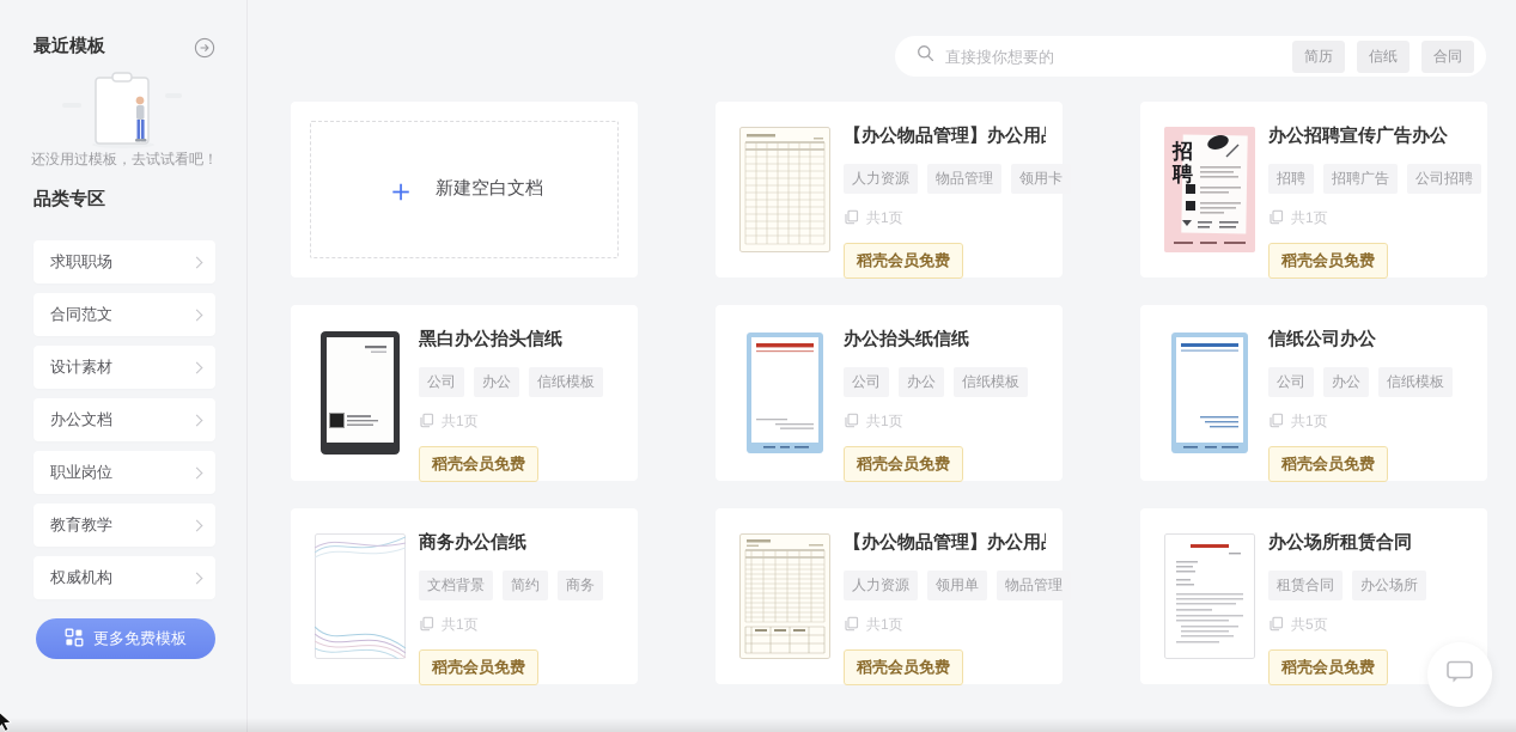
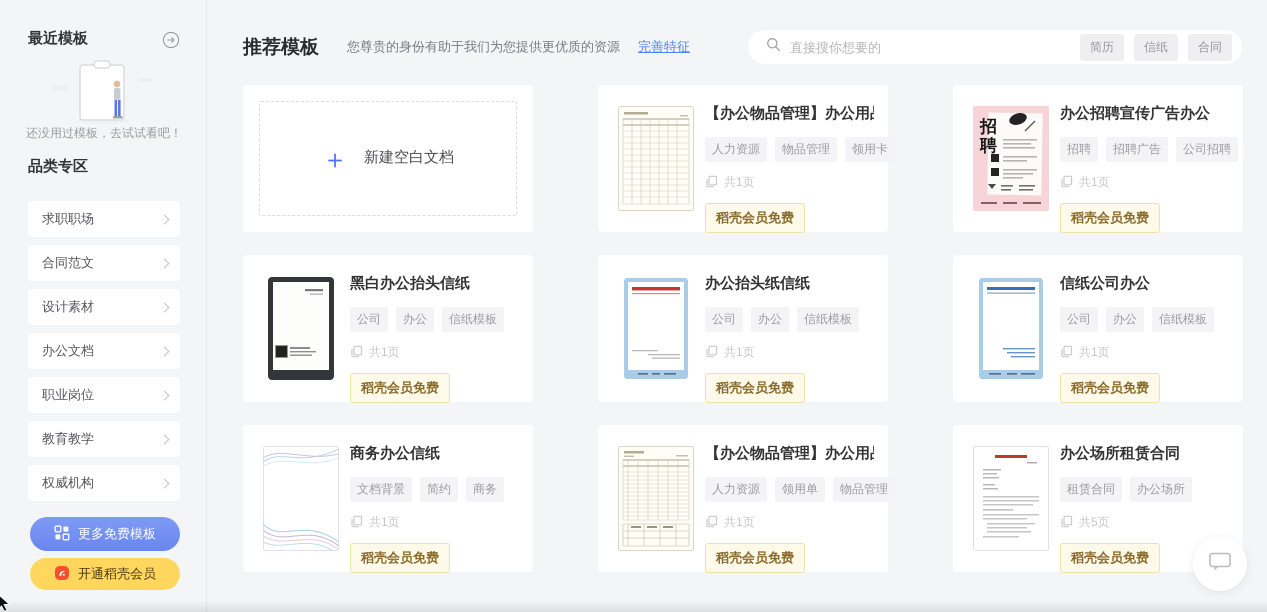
  最近模板
  还没用过模板，去试试看吧！
  品类专区
  求职职场
  合同范文
  设计素材
  办公文档
  职业岗位
  教育教学
  权威机构
  更多免费模板
+ 开通稻壳会员
+ 推荐模板
+ 您尊贵的身份有助于我们为您提供更优质的资源
+ 完善特征
  直接搜你想要的
  简历
  信纸
  合同
  ＋
  新建空白文档
  【办公物品管理】办公用
  人力资源
  物品管理
  领用卡
  共1页
  稻壳会员免费
  招
  聘
  办公招聘宣传广告办公
  招聘
  招聘广告
  公司招聘
  共1页
  稻壳会员免费
  黑白办公抬头信纸
  公司
  办公
  信纸模板
  共1页
  稻壳会员免费
  办公抬头纸信纸
  公司
  办公
  信纸模板
  共1页
  稻壳会员免费
  信纸公司办公
  公司
  办公
  信纸模板
  共1页
  稻壳会员免费
  商务办公信纸
  文档背景
  简约
  商务
  共1页
  稻壳会员免费
  【办公物品管理】办公用
  人力资源
  领用单
  物品管理
  共1页
  稻壳会员免费
  办公场所租赁合同
  租赁合同
  办公场所
  共5页
  稻壳会员免费
